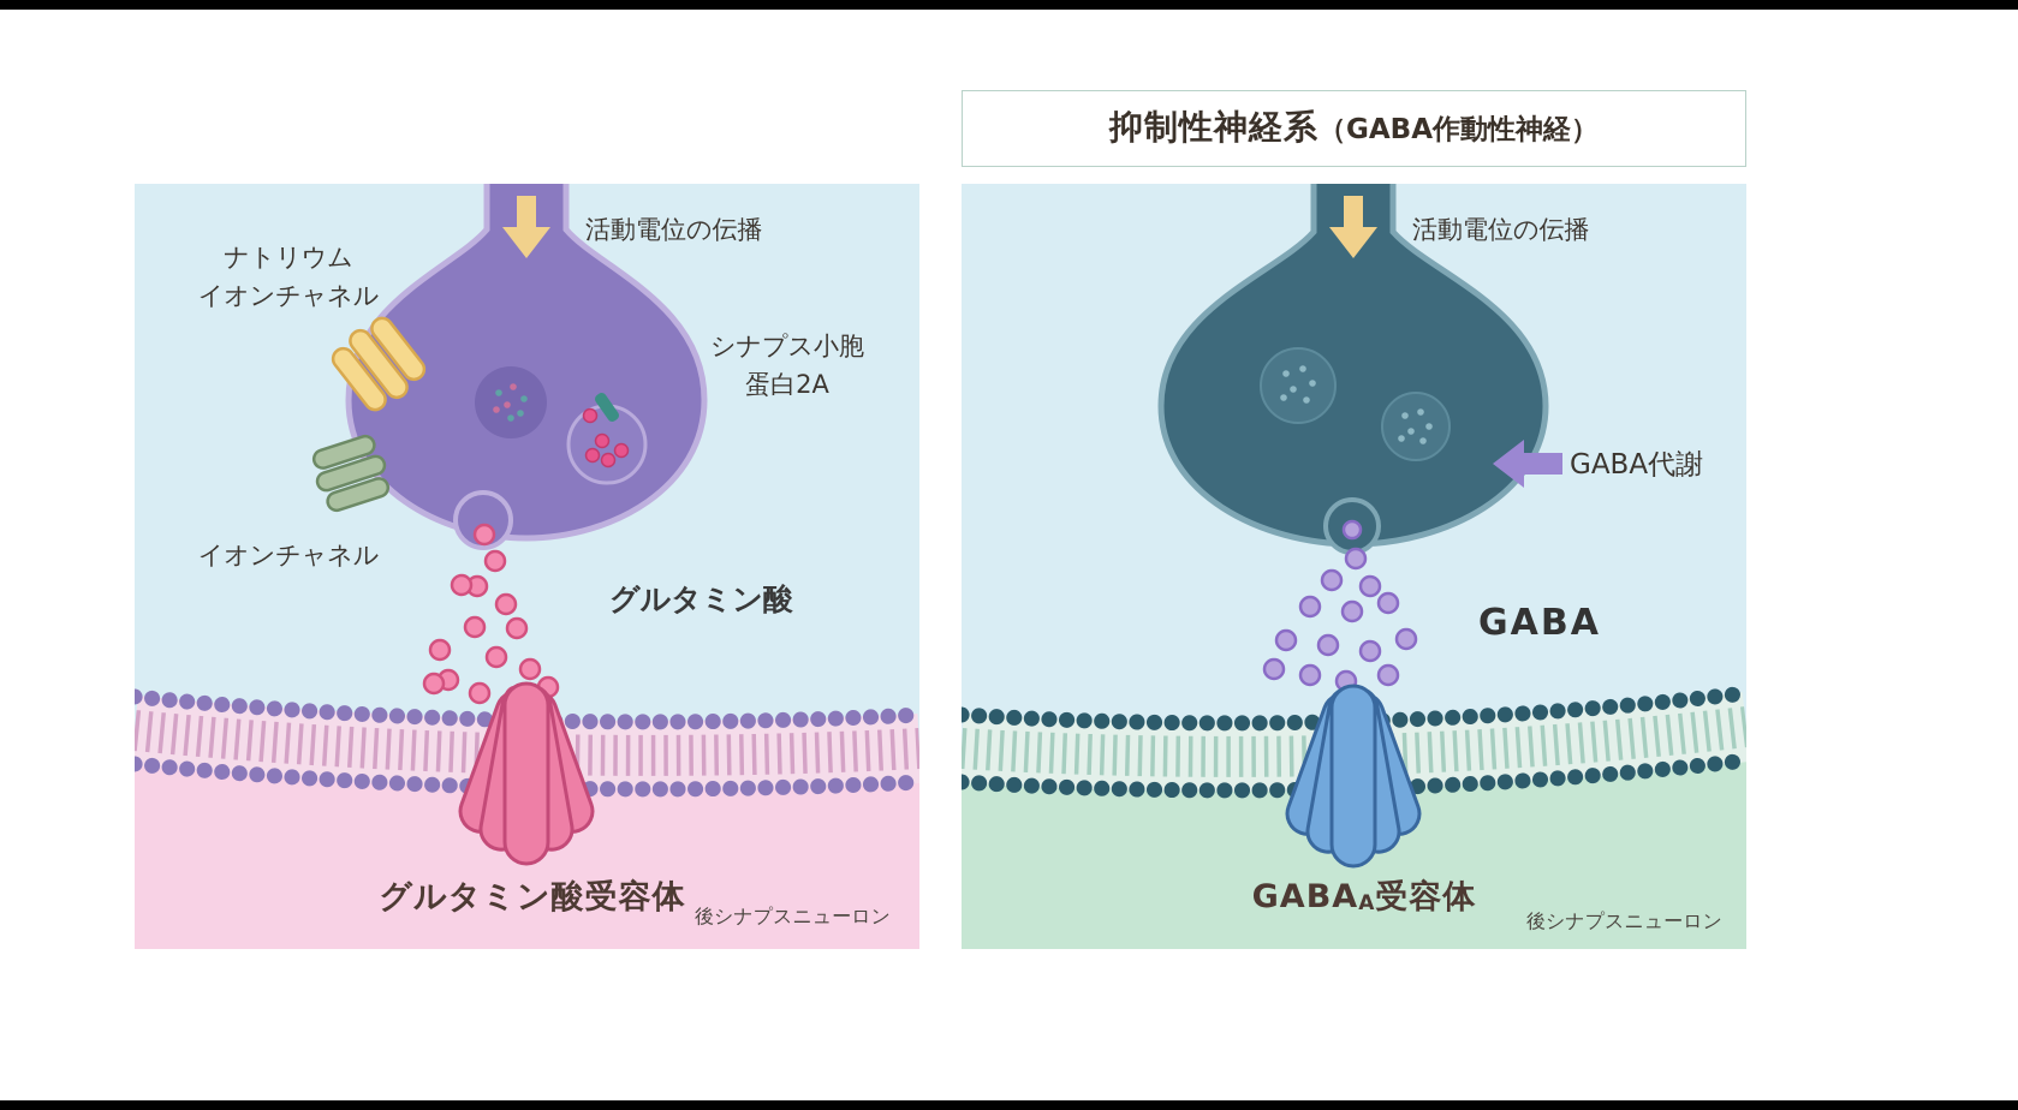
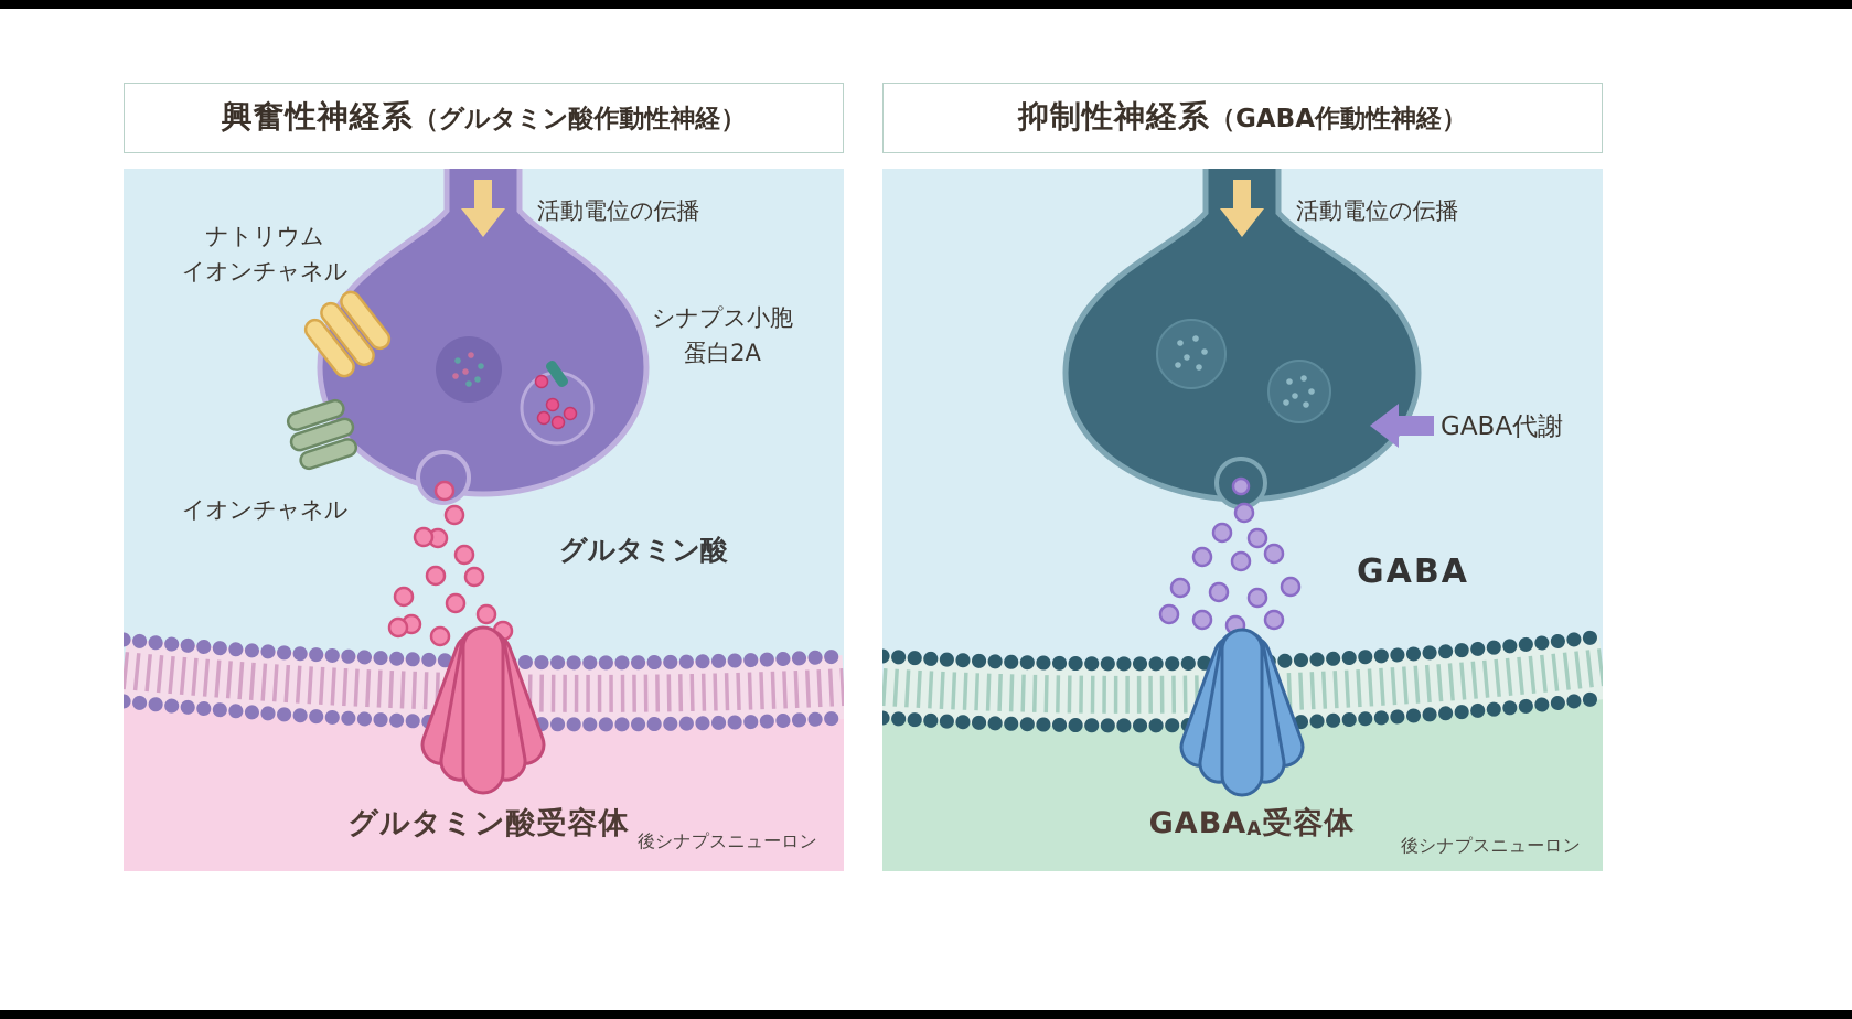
+ 興奮性神経系
+ （グルタミン酸作動性神経）
  活動電位の伝播
  ナトリウム
  イオンチャネル
  シナプス小胞
  蛋白2A
  イオンチャネル
  グルタミン酸
  グルタミン酸受容体
  後シナプスニューロン
  抑制性神経系
  （GABA作動性神経）
  活動電位の伝播
  GABA代謝
  GABA
  GABAA受容体
  後シナプスニューロン
